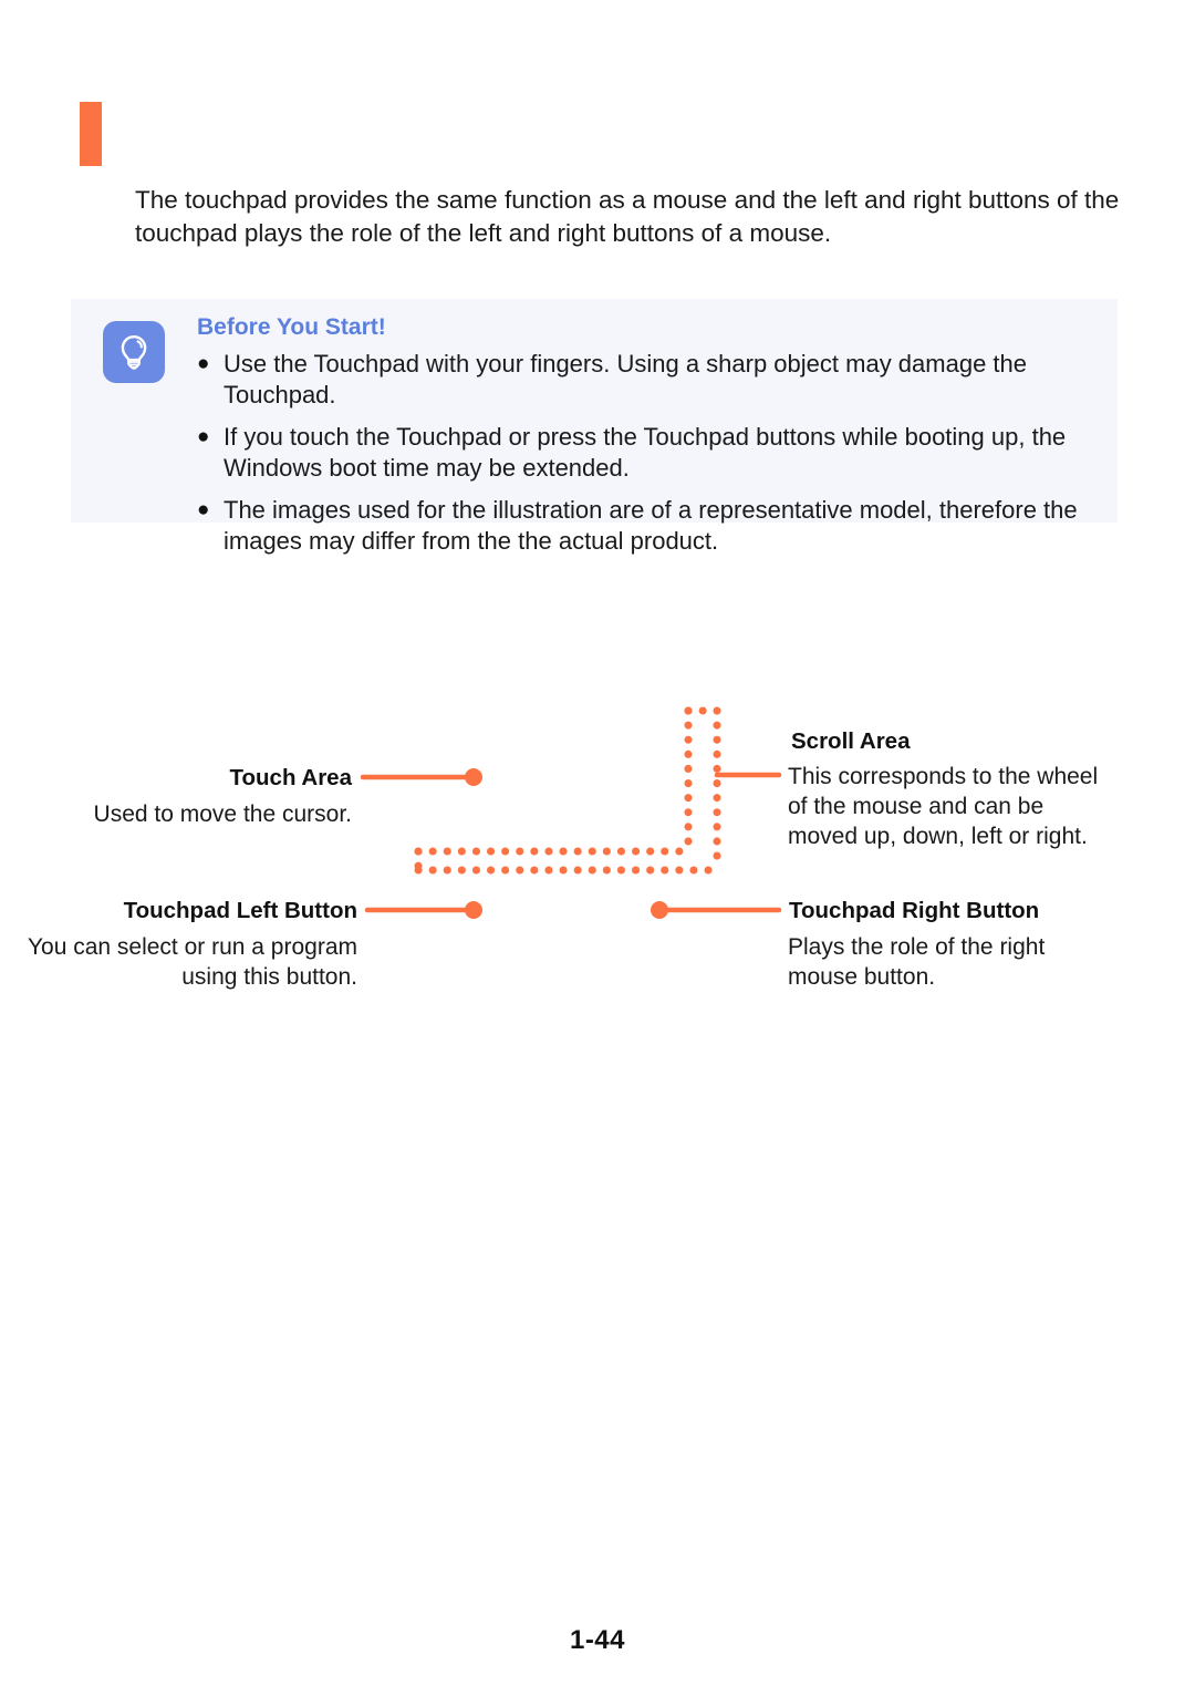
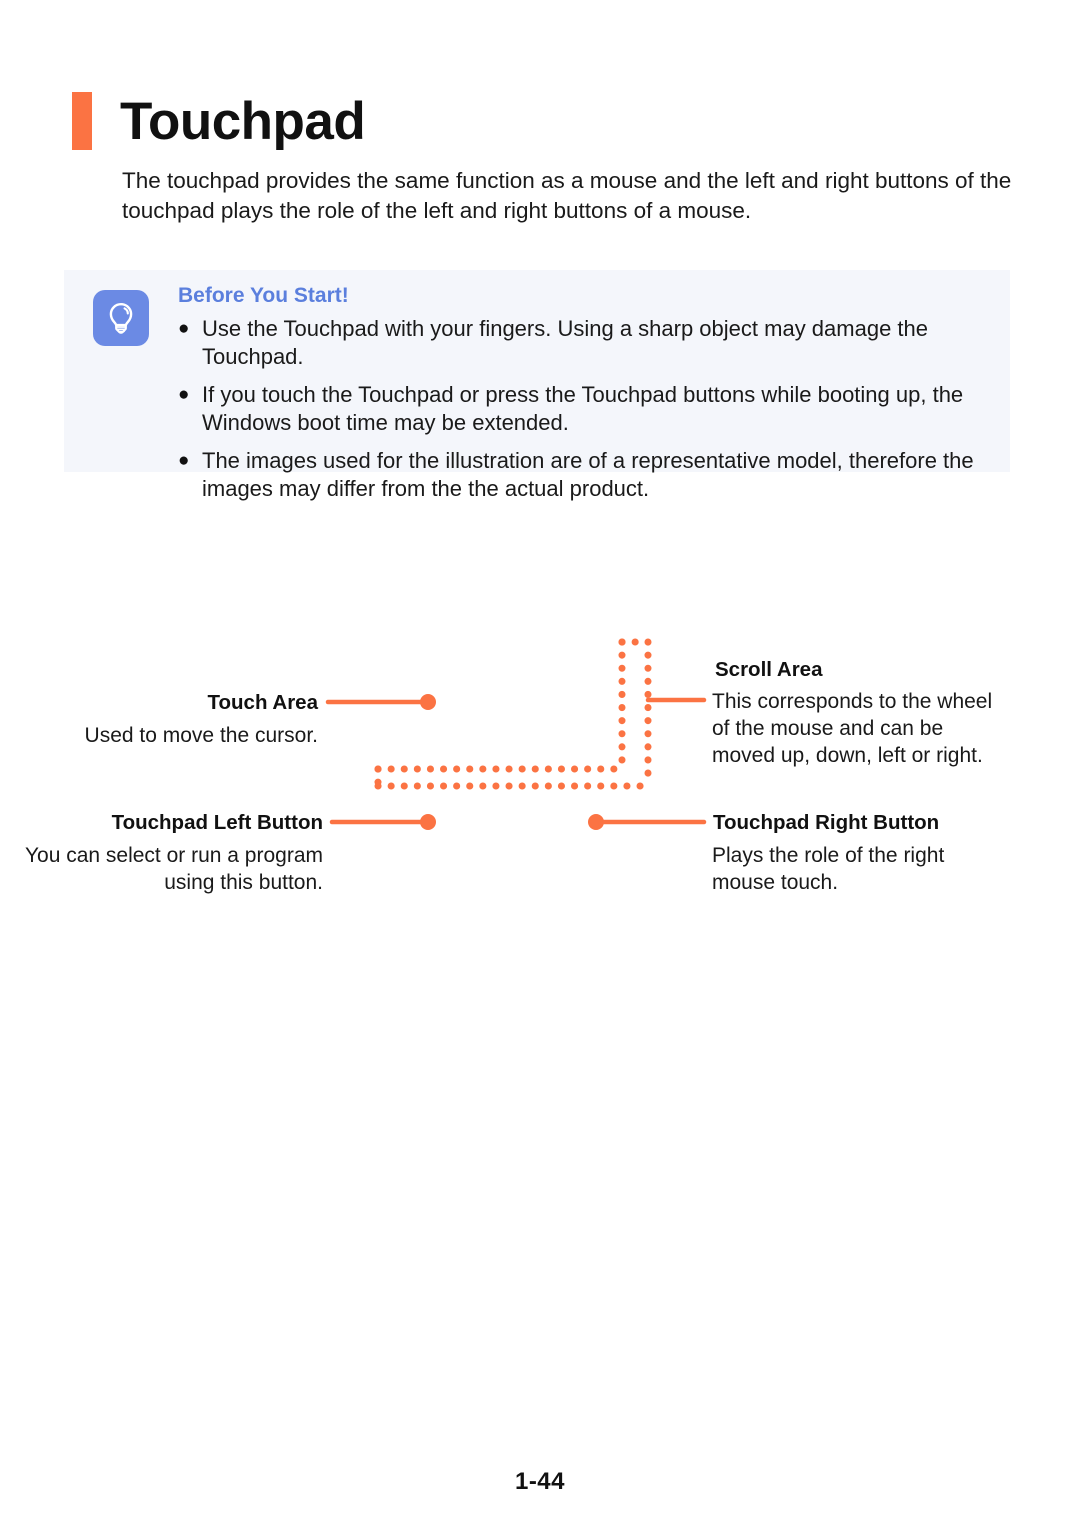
+ Touchpad
  The touchpad provides the same function as a mouse and the left and right buttons of the touchpad plays the role of the left and right buttons of a mouse.
  Before You Start!
  ●
  Use the Touchpad with your fingers. Using a sharp object may damage the Touchpad.
  ●
  If you touch the Touchpad or press the Touchpad buttons while booting up, the Windows boot time may be extended.
  ●
  The images used for the illustration are of a representative model, therefore the images may differ from the the actual product.
  Touch Area
  Used to move the cursor.
  Touchpad Left Button
  You can select or run a program using this button.
  Scroll Area
  This corresponds to the wheel of the mouse and can be moved up, down, left or right.
  Touchpad Right Button
- Plays the role of the right mouse button.
+ Plays the role of the right mouse touch.
  1-44
